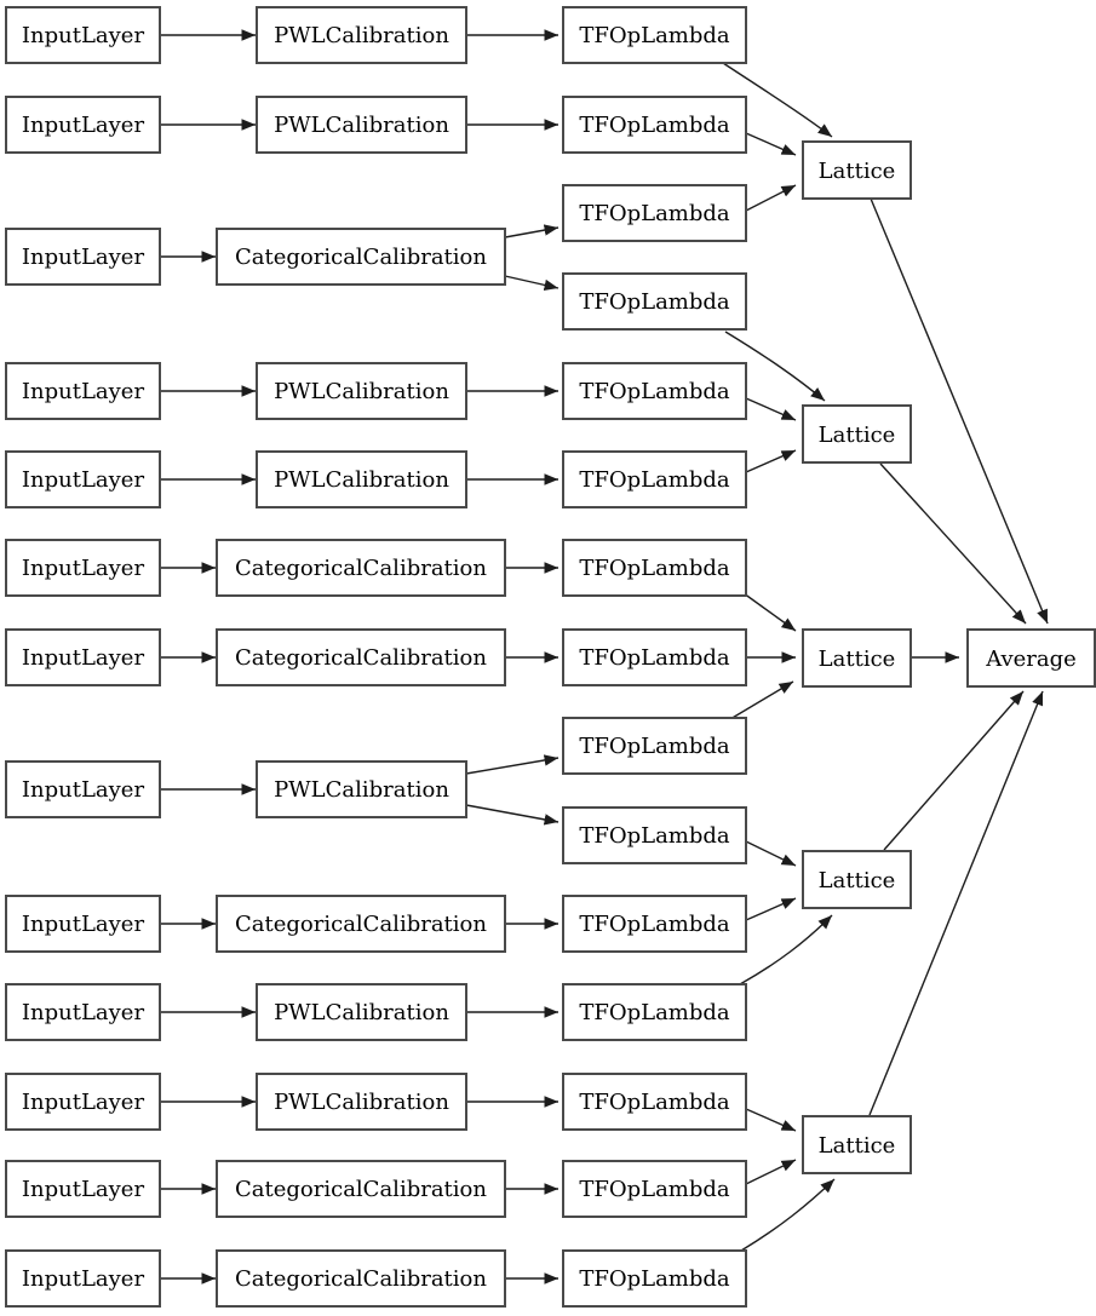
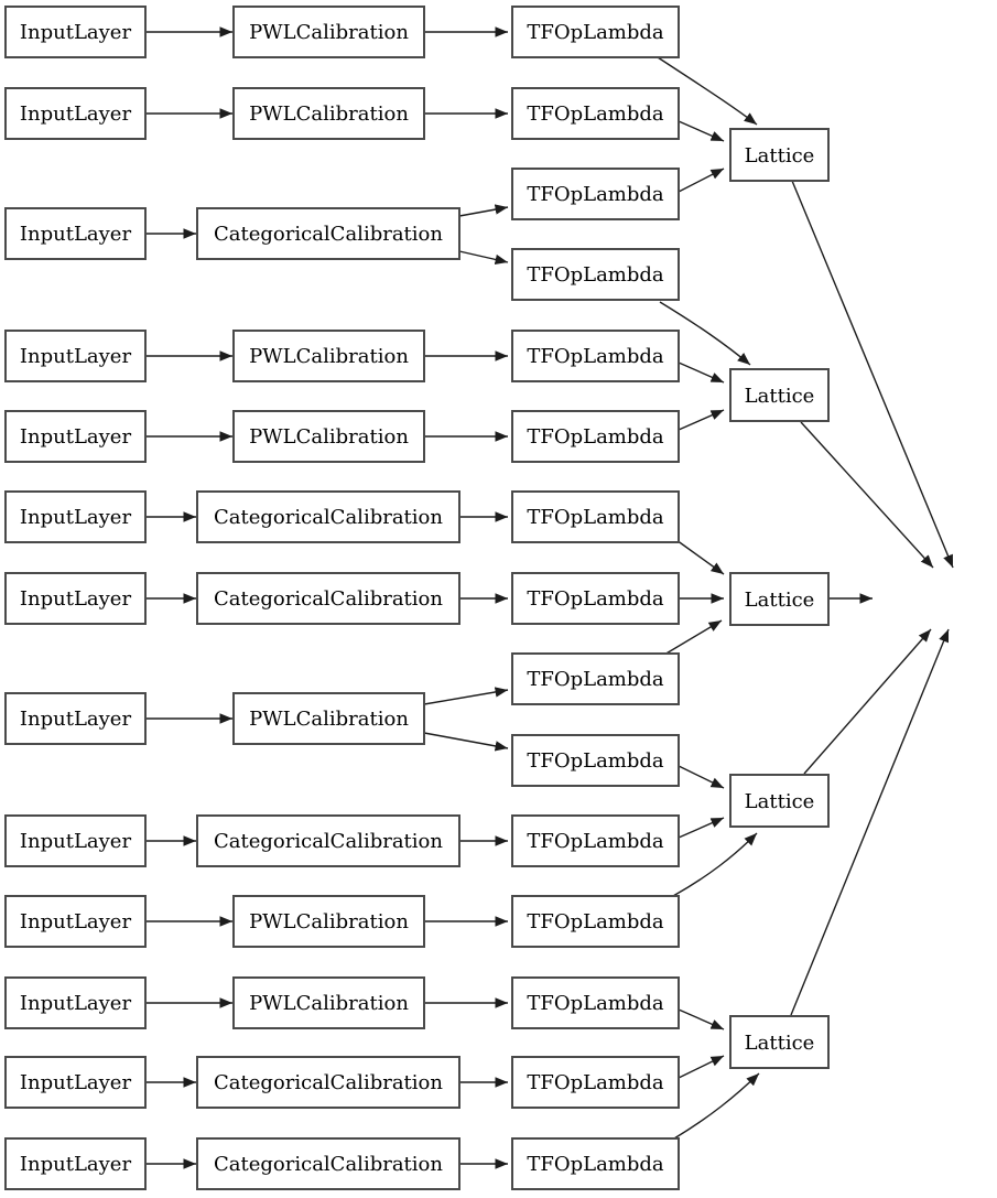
  InputLayer
  InputLayer
  InputLayer
  InputLayer
  InputLayer
  InputLayer
  InputLayer
  InputLayer
  InputLayer
  InputLayer
  InputLayer
  InputLayer
  InputLayer
  PWLCalibration
  PWLCalibration
  CategoricalCalibration
  PWLCalibration
  PWLCalibration
  CategoricalCalibration
  CategoricalCalibration
  PWLCalibration
  CategoricalCalibration
  PWLCalibration
  PWLCalibration
  CategoricalCalibration
  CategoricalCalibration
  TFOpLambda
  TFOpLambda
  TFOpLambda
  TFOpLambda
  TFOpLambda
  TFOpLambda
  TFOpLambda
  TFOpLambda
  TFOpLambda
  TFOpLambda
  TFOpLambda
  TFOpLambda
  TFOpLambda
  TFOpLambda
  TFOpLambda
  Lattice
  Lattice
  Lattice
  Lattice
  Lattice
- Average
